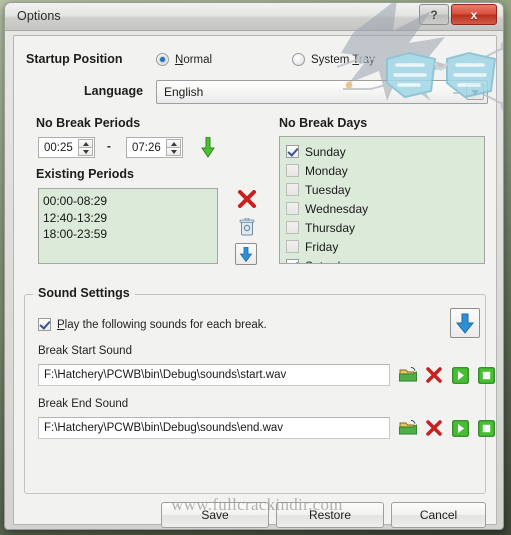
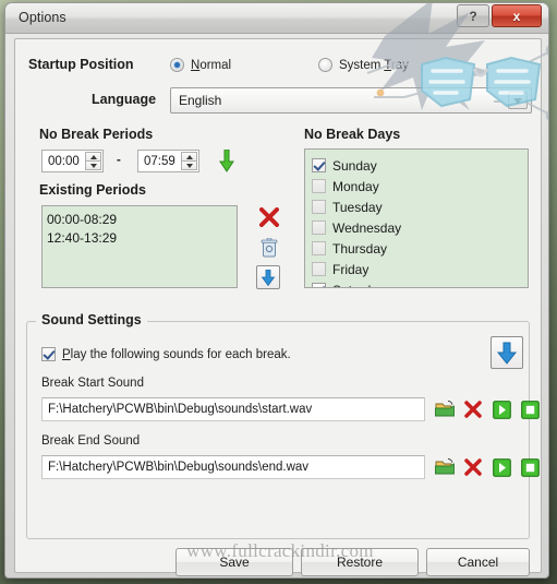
  Options
  ?
  x
  Startup Position
  Normal
  System Tray
  Language
  English
  No Break Periods
- 00:25
+ 00:00
  -
- 07:26
+ 07:59
  Existing Periods
  00:00-08:29
  12:40-13:29
- 18:00-23:59
  No Break Days
  Sunday
  Monday
  Tuesday
  Wednesday
  Thursday
  Friday
  Sound Settings
  Play the following sounds for each break.
  Break Start Sound
  F:\Hatchery\PCWB\bin\Debug\sounds\start.wav
  Break End Sound
  F:\Hatchery\PCWB\bin\Debug\sounds\end.wav
  Save
  Restore
  Cancel
  www.fullcrackindir.com
